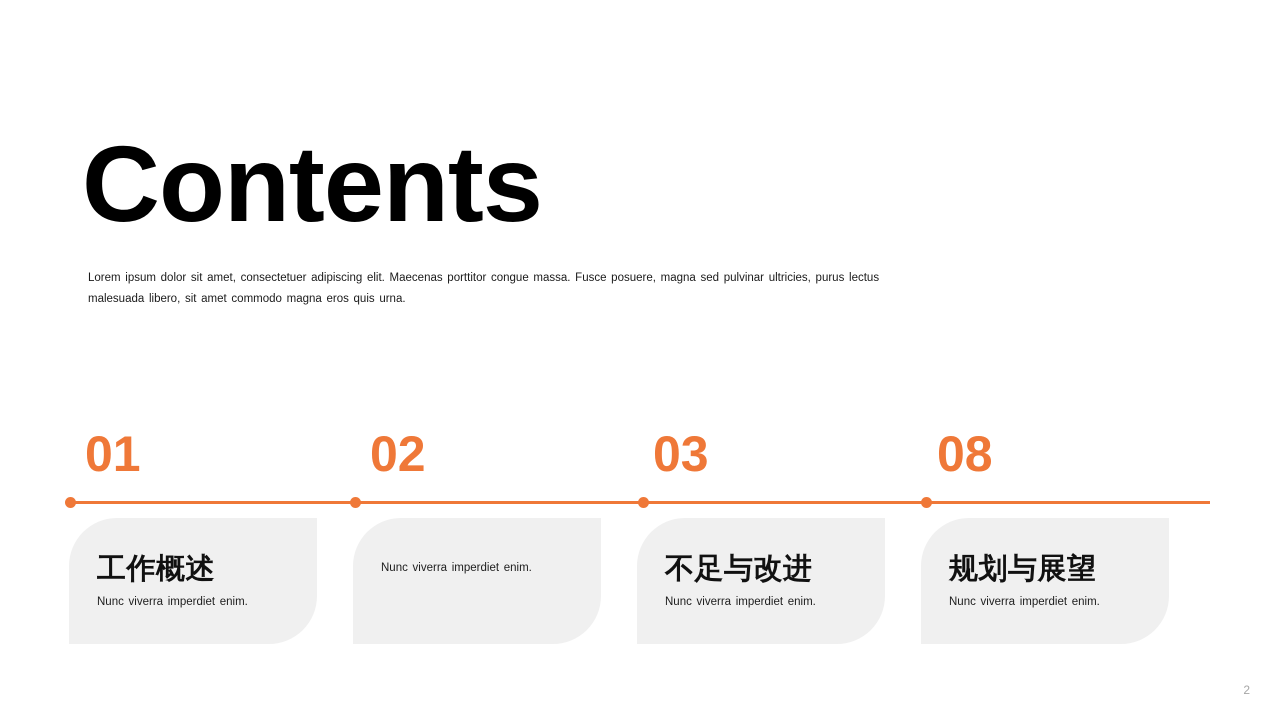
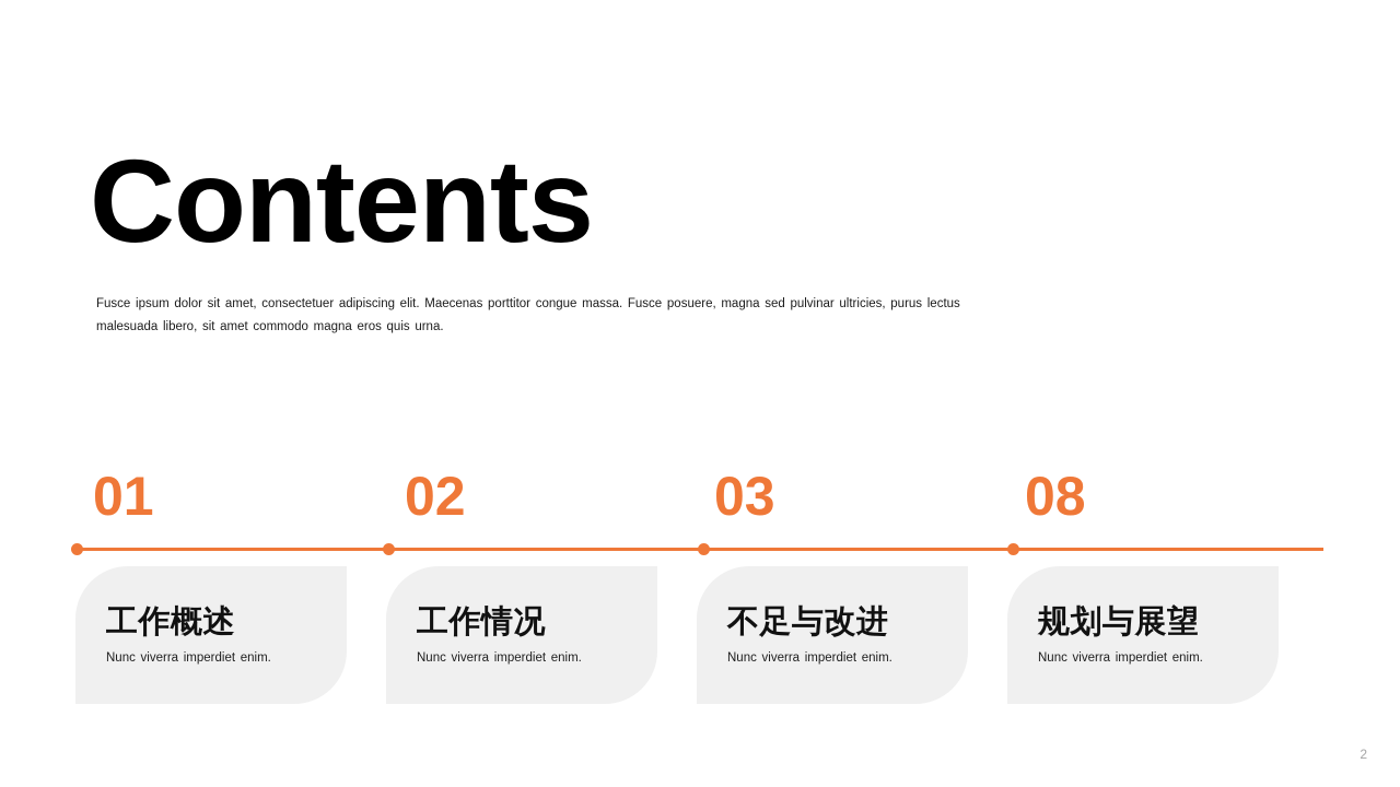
  Contents
- Lorem ipsum dolor sit amet, consectetuer adipiscing elit. Maecenas porttitor congue massa. Fusce posuere, magna sed pulvinar ultricies, purus lectus malesuada libero, sit amet commodo magna eros quis urna.
+ Fusce ipsum dolor sit amet, consectetuer adipiscing elit. Maecenas porttitor congue massa. Fusce posuere, magna sed pulvinar ultricies, purus lectus malesuada libero, sit amet commodo magna eros quis urna.
  01
  02
  03
  08
  工作概述
  Nunc viverra imperdiet enim.
+ 工作情况
  Nunc viverra imperdiet enim.
  不足与改进
  Nunc viverra imperdiet enim.
  规划与展望
  Nunc viverra imperdiet enim.
  2
